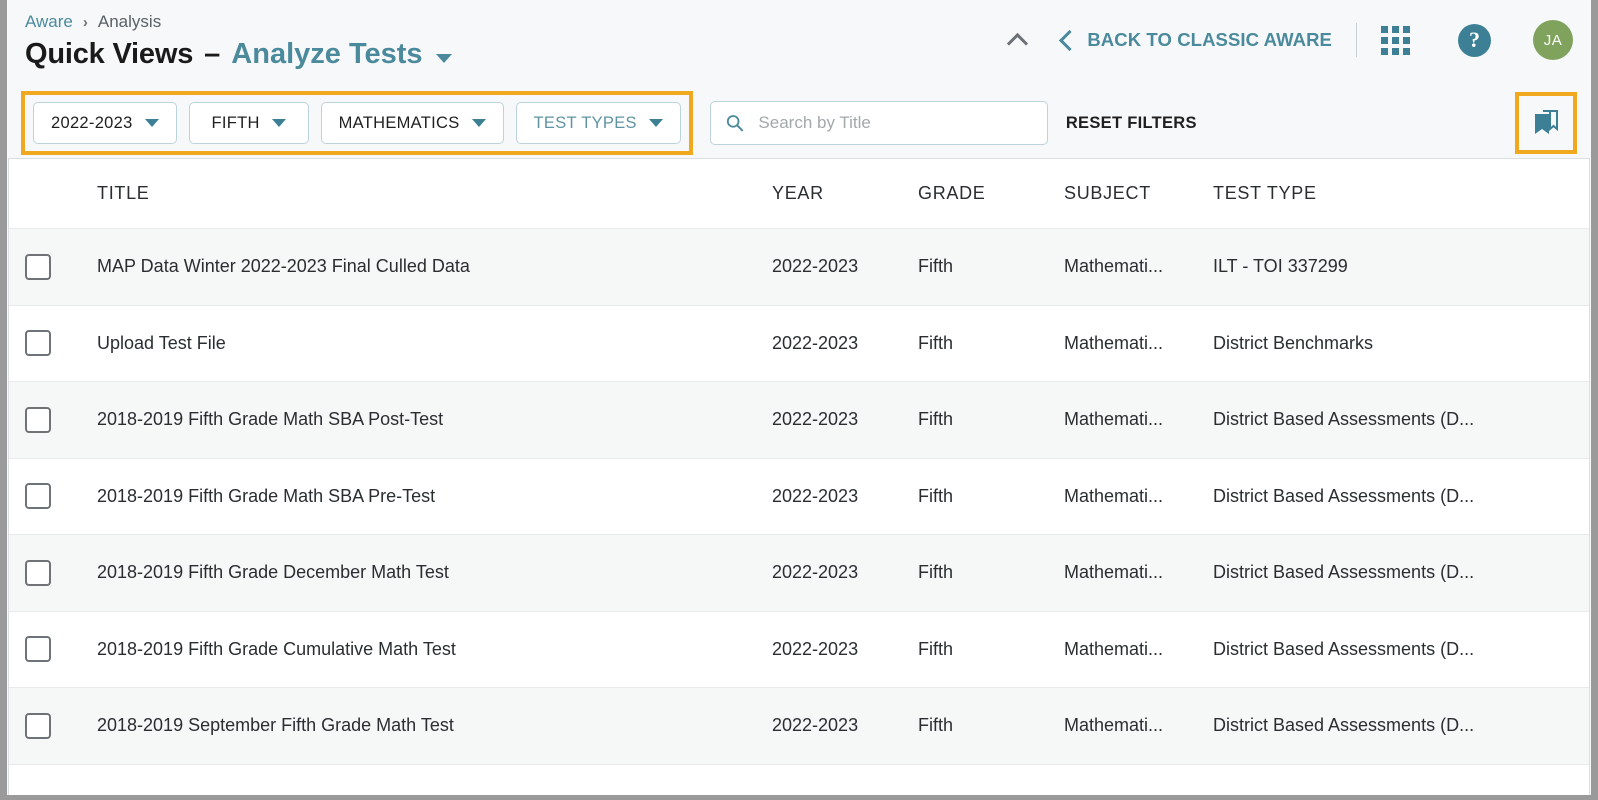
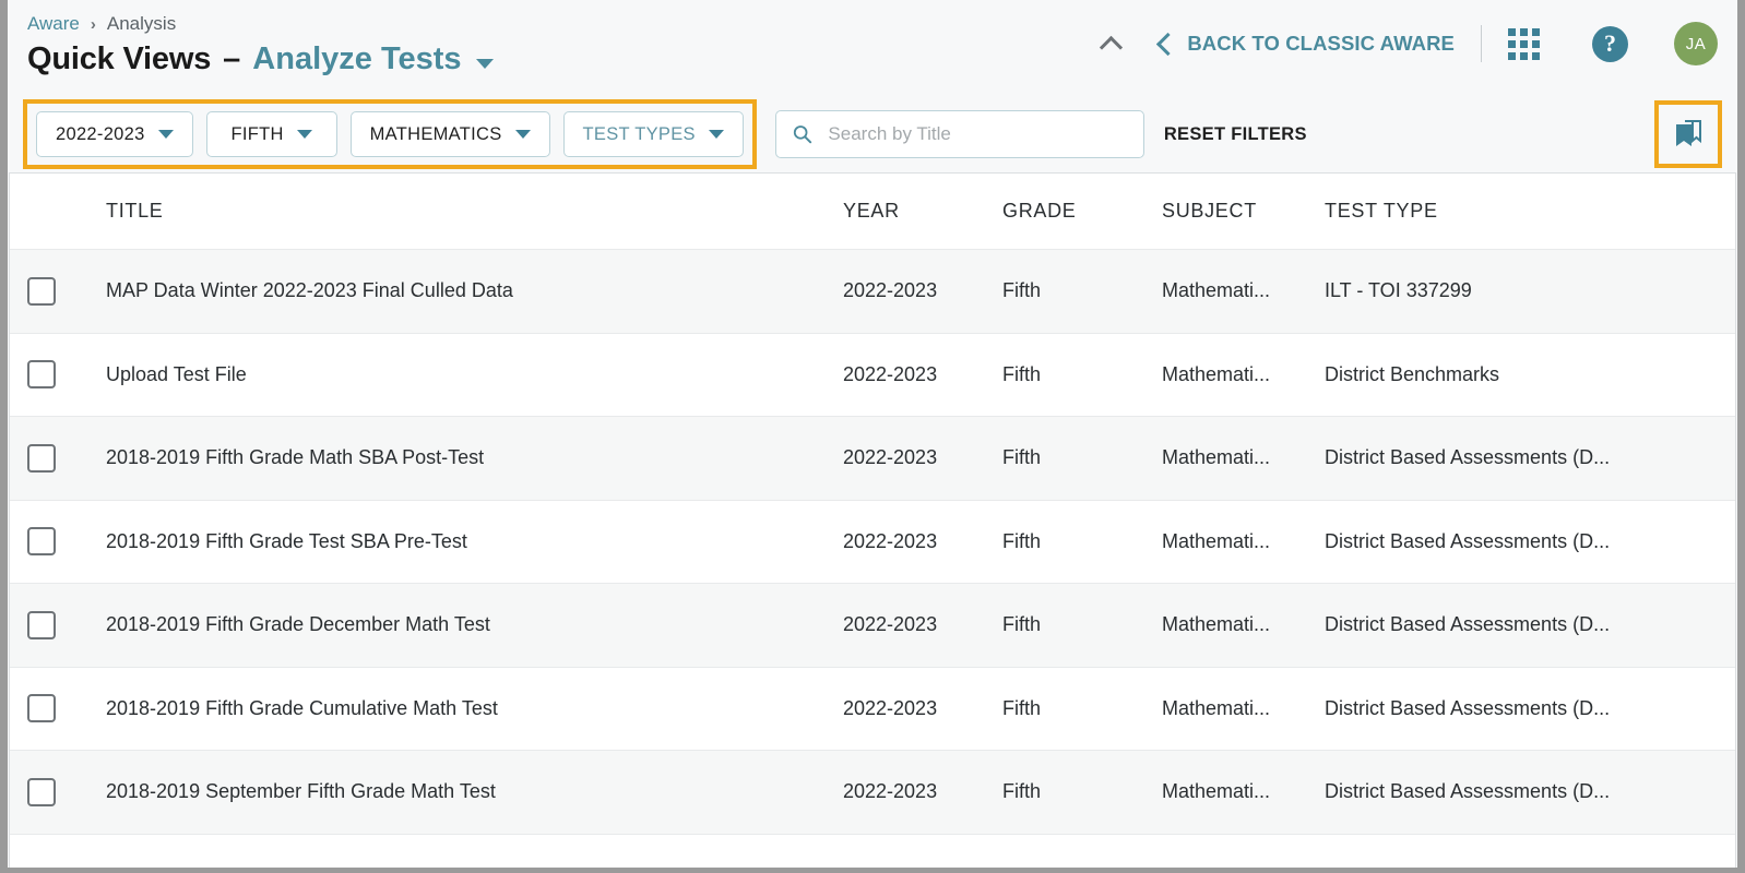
  Aware
  ›
  Analysis
  Quick Views
  –
  Analyze Tests
  BACK TO CLASSIC AWARE
  ?
  JA
  2022-2023
  FIFTH
  MATHEMATICS
  TEST TYPES
  Search by Title
  RESET FILTERS
  TITLE
  YEAR
  GRADE
  SUBJECT
  TEST TYPE
  MAP Data Winter 2022-2023 Final Culled Data
  2022-2023
  Fifth
  Mathemati...
  ILT - TOI 337299
  Upload Test File
  2022-2023
  Fifth
  Mathemati...
  District Benchmarks
  2018-2019 Fifth Grade Math SBA Post-Test
  2022-2023
  Fifth
  Mathemati...
  District Based Assessments (D...
- 2018-2019 Fifth Grade Math SBA Pre-Test
+ 2018-2019 Fifth Grade Test SBA Pre-Test
  2022-2023
  Fifth
  Mathemati...
  District Based Assessments (D...
  2018-2019 Fifth Grade December Math Test
  2022-2023
  Fifth
  Mathemati...
  District Based Assessments (D...
  2018-2019 Fifth Grade Cumulative Math Test
  2022-2023
  Fifth
  Mathemati...
  District Based Assessments (D...
  2018-2019 September Fifth Grade Math Test
  2022-2023
  Fifth
  Mathemati...
  District Based Assessments (D...
